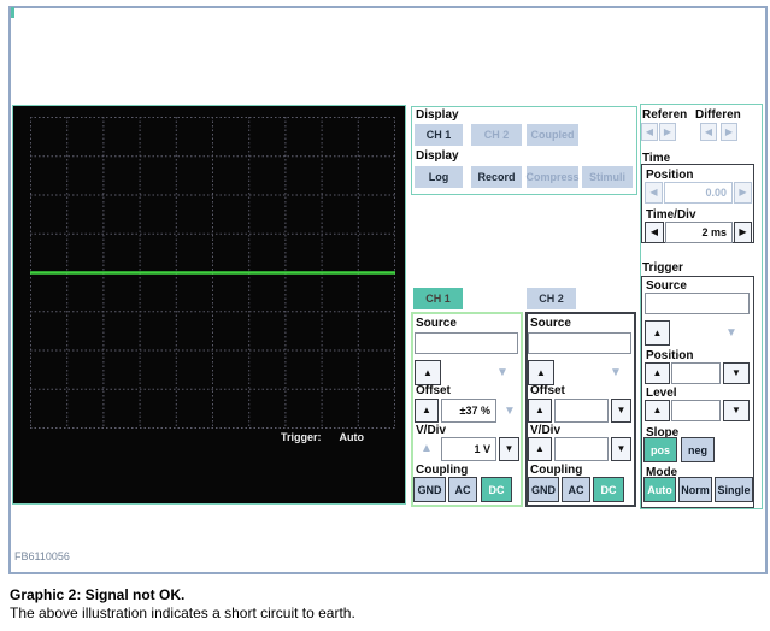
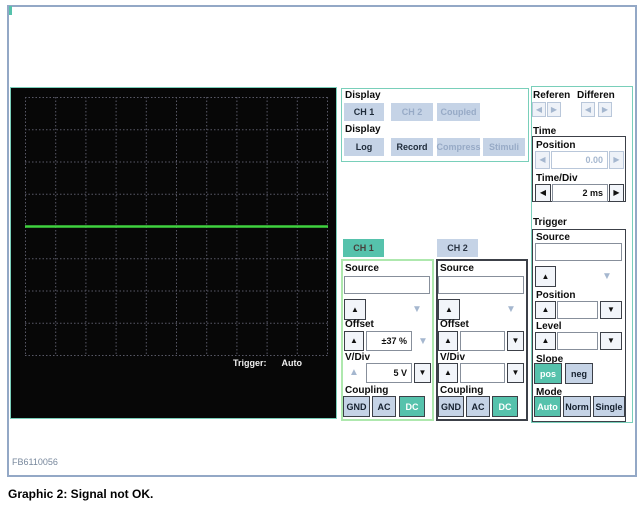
  Trigger:
  Auto
  Display
  CH 1
  CH 2
  Coupled
  Display
  Log
  Record
  Compress
  Stimuli
  Referen
  Differen
  ◀
  ▶
  ◀
  ▶
  Time
  Position
  ◀
  0.00
  ▶
  Time/Div
  ◀
  2 ms
  ▶
  Trigger
  Source
  ▲
  ▼
  Position
  ▲
  ▼
  Level
  ▲
  ▼
  Slope
  pos
  neg
  Mode
  Auto
  Norm
  Single
  CH 1
  CH 2
  Source
  ▲
  ▼
  Offset
  ▲
  ±37 %
  ▼
  V/Div
  ▲
- 1 V
+ 5 V
  ▼
  Coupling
  GND
  AC
  DC
  Source
  ▲
  ▼
  Offset
  ▲
  ▼
  V/Div
  ▲
  ▼
  Coupling
  GND
  AC
  DC
  FB6110056
  Graphic 2: Signal not OK.
- The above illustration indicates a short circuit to earth.
